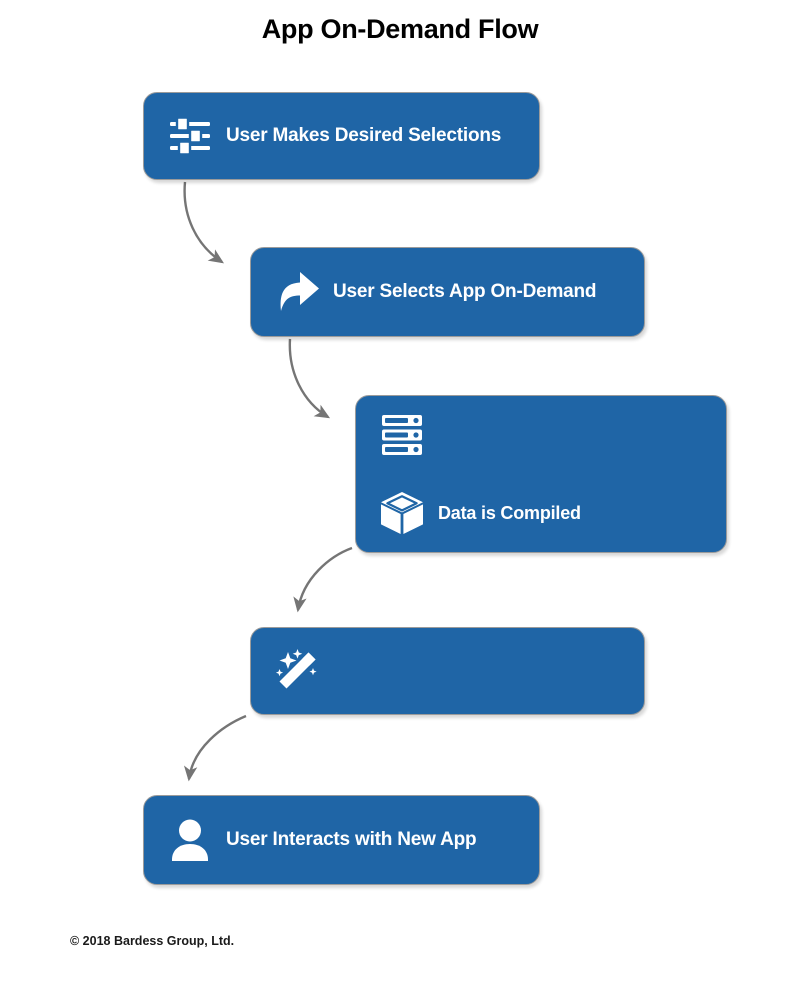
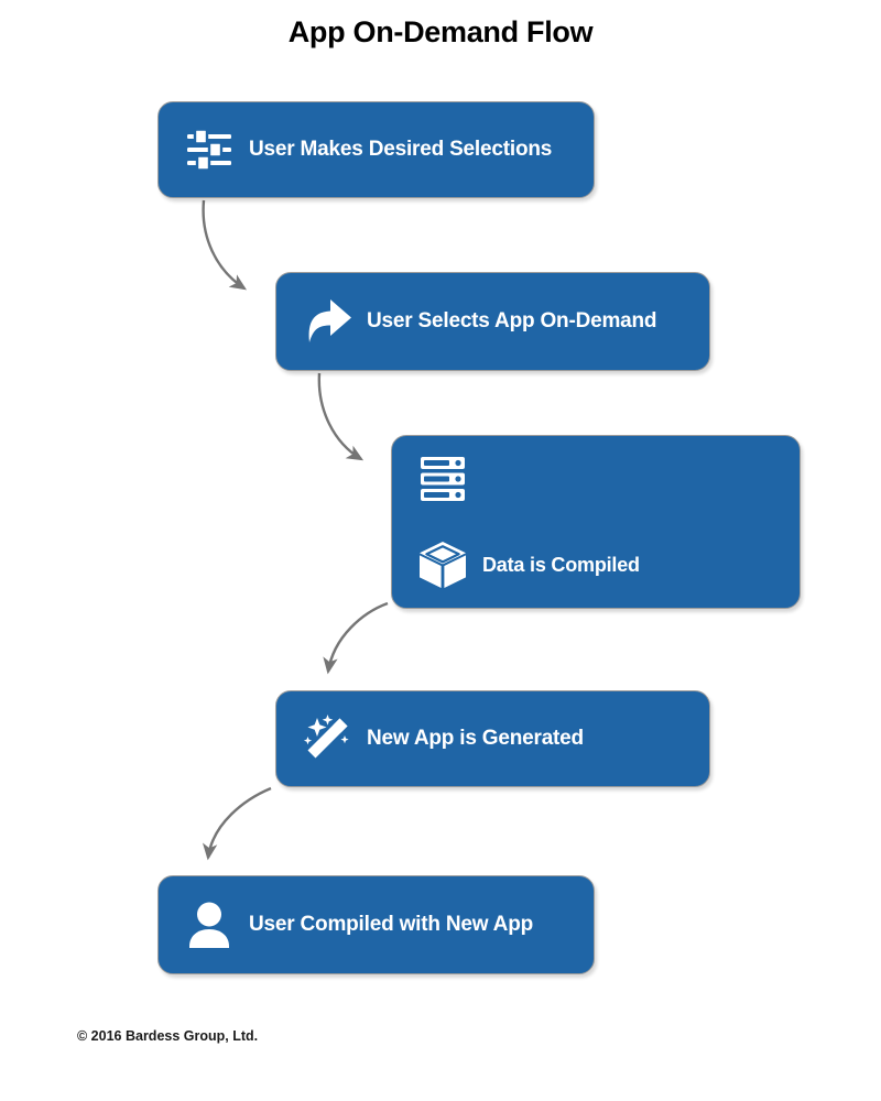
  App On-Demand Flow
  User Makes Desired Selections
  User Selects App On-Demand
  Data is Compiled
+ New App is Generated
- User Interacts with New App
+ User Compiled with New App
- © 2018 Bardess Group, Ltd.
+ © 2016 Bardess Group, Ltd.
